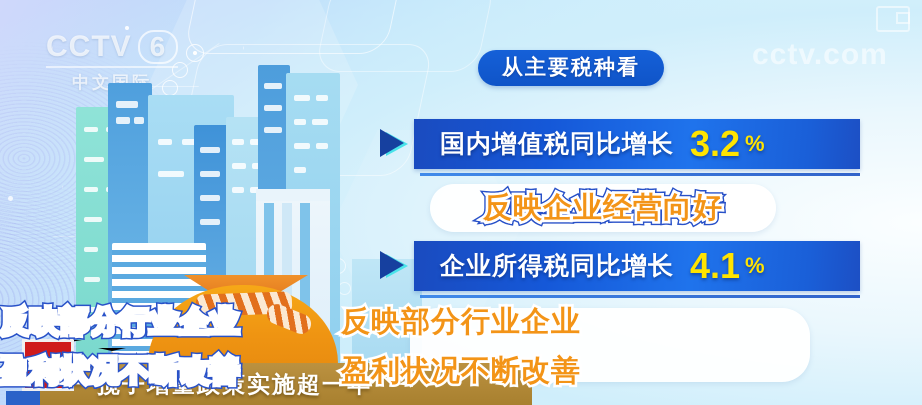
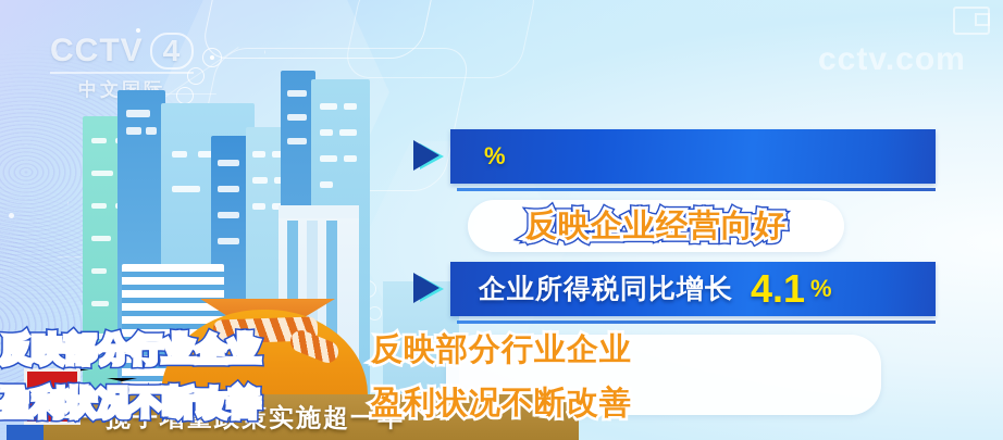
  CCTV
- 6
+ 4
  cctv.com
- 从主要税种看
- 国内增值税同比增长
- 3.2
  %
  反映企业经营向好
  企业所得税同比增长
  4.1
  %
  反映部分行业企业
  反映部分行业企业
  盈利状况不断改善
  盈利状况不断改善
  一揽子增量政策实施超一年
